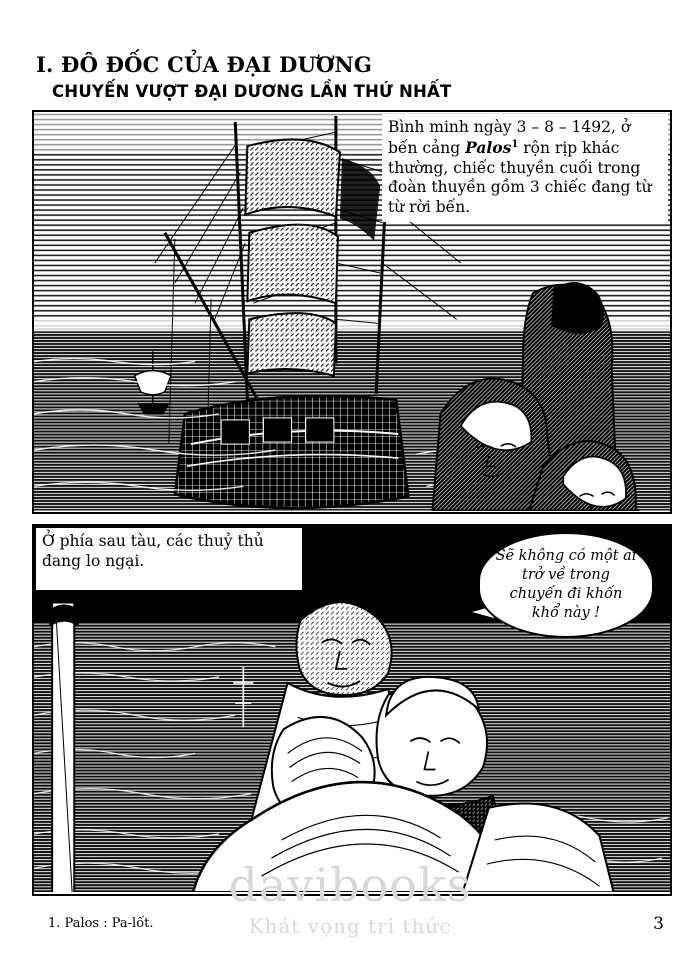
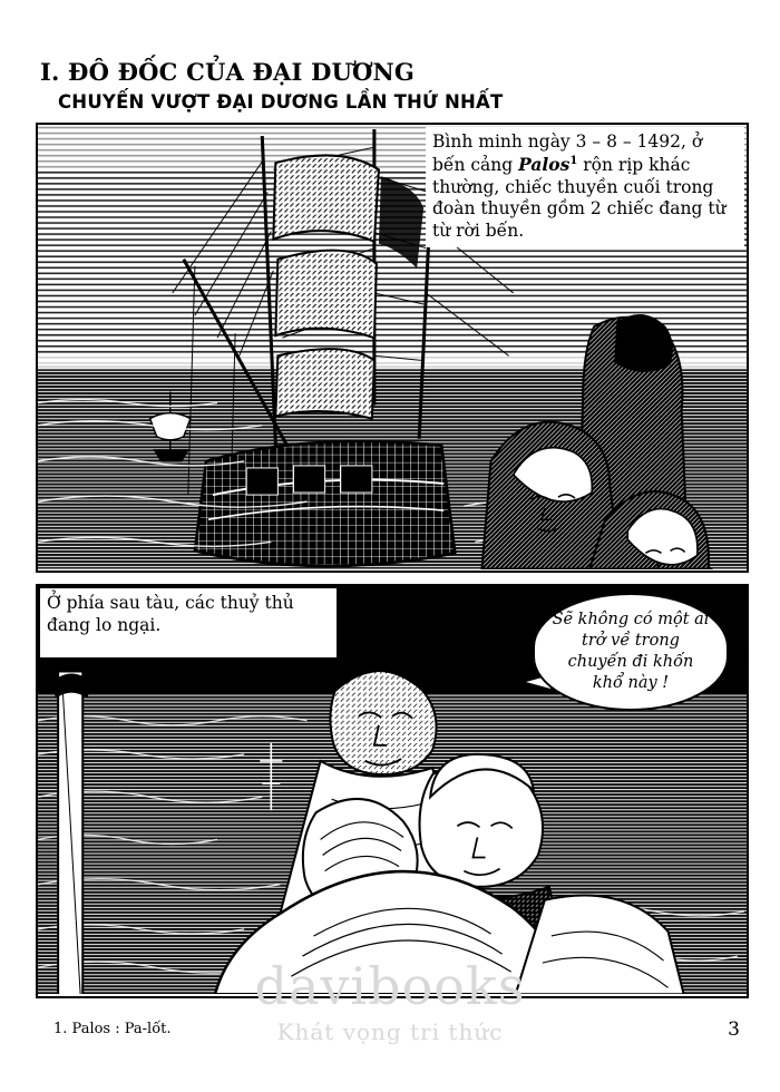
  I. ĐÔ ĐỐC CỦA ĐẠI DƯƠNG
  CHUYẾN VƯỢT ĐẠI DƯƠNG LẦN THỨ NHẤT
- Bình minh ngày 3 – 8 – 1492, ở bến cảng Palos1 rộn rịp khác thường, chiếc thuyền cuối trong đoàn thuyền gồm 3 chiếc đang từ từ rời bến.
+ Bình minh ngày 3 – 8 – 1492, ở bến cảng Palos1 rộn rịp khác thường, chiếc thuyền cuối trong đoàn thuyền gồm 2 chiếc đang từ từ rời bến.
  Ở phía sau tàu, các thuỷ thủ đang lo ngại.
  Sẽ không có một ai trở về trong chuyến đi khốn khổ này !
  davibooks
  Khát vọng tri thức
  1. Palos : Pa-lốt.
  3
